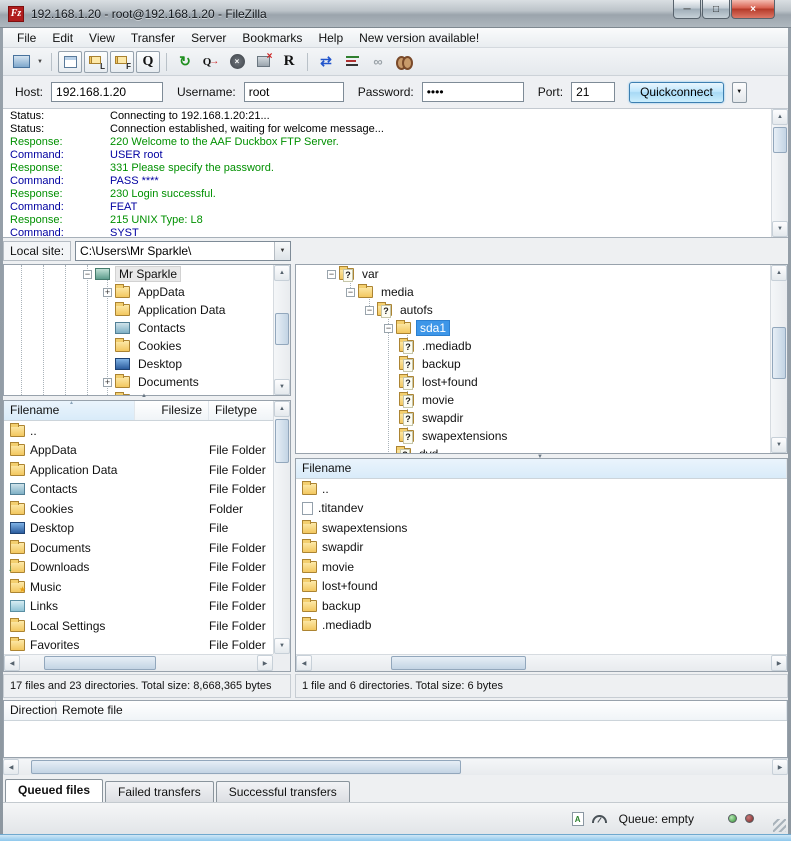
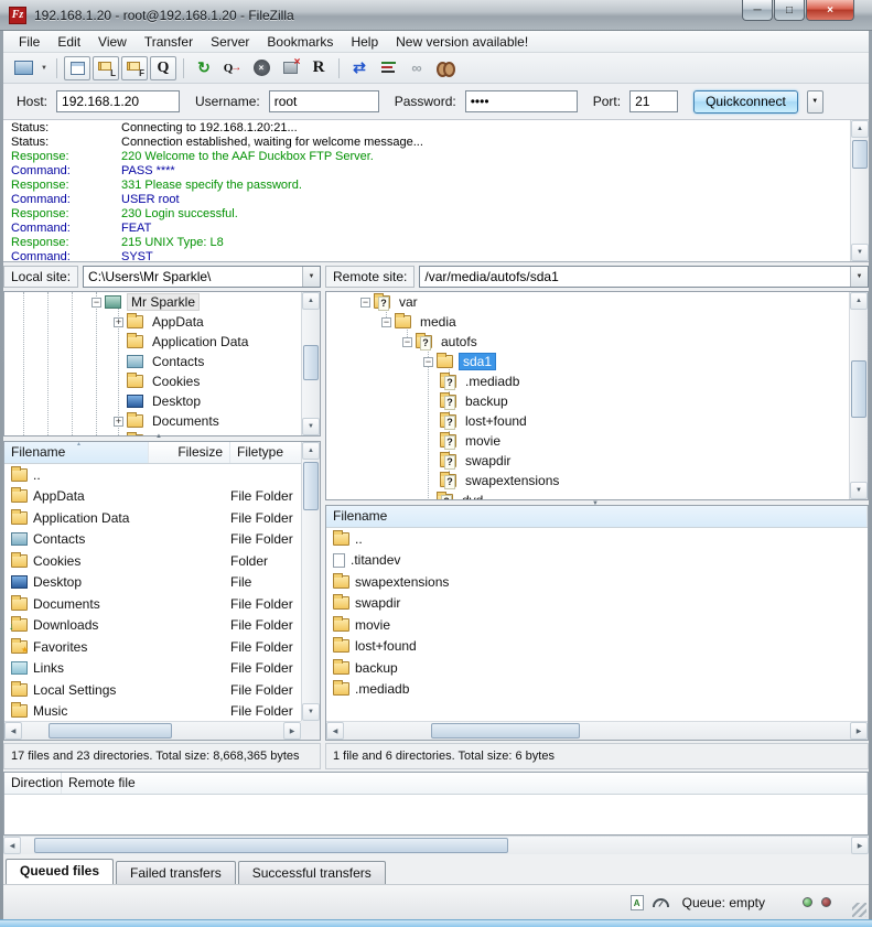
  Fz
  192.168.1.20 - root@192.168.1.20 - FileZilla
  ─
  □
  ×
  File
  Edit
  View
  Transfer
  Server
  Bookmarks
  Help
  New version available!
  L
  F
  Q
  ↻
  Q
  →
  ×
  ×
  R
  ⇄
  ∞
  Host:
  192.168.1.20
  Username:
  root
  Password:
  ••••
  Port:
  21
  Quickconnect
  Status:
  Connecting to 192.168.1.20:21...
  Status:
  Connection established, waiting for welcome message...
  Response:
  220 Welcome to the AAF Duckbox FTP Server.
  Command:
- USER root
+ PASS ****
  Response:
  331 Please specify the password.
  Command:
- PASS ****
+ USER root
  Response:
  230 Login successful.
  Command:
  FEAT
  Response:
  215 UNIX Type: L8
  Command:
  SYST
  Local site:
  C:\Users\Mr Sparkle\
+ Remote site:
+ /var/media/autofs/sda1
  −
  Mr Sparkle
  +
  AppData
  Application Data
  Contacts
  Cookies
  Desktop
  +
  Documents
  −
  var
  −
  media
  −
  autofs
  −
  sda1
  .mediadb
  backup
  lost+found
  movie
  swapdir
  swapextensions
  Filename
  Filesize
  Filetype
  ..
  AppData
  File Folder
  Application Data
  File Folder
  Contacts
  File Folder
  Cookies
  Folder
  Desktop
  File
  Documents
  File Folder
  Downloads
  File Folder
- Music
+ Favorites
  File Folder
  Links
  File Folder
  Local Settings
  File Folder
- Favorites
+ Music
  File Folder
  Filename
  ..
  .titandev
  swapextensions
  swapdir
  movie
  lost+found
  backup
  .mediadb
  17 files and 23 directories. Total size: 8,668,365 bytes
  1 file and 6 directories. Total size: 6 bytes
  Direction
  Remote file
  Queued files
  Failed transfers
  Successful transfers
  A
  Queue: empty
